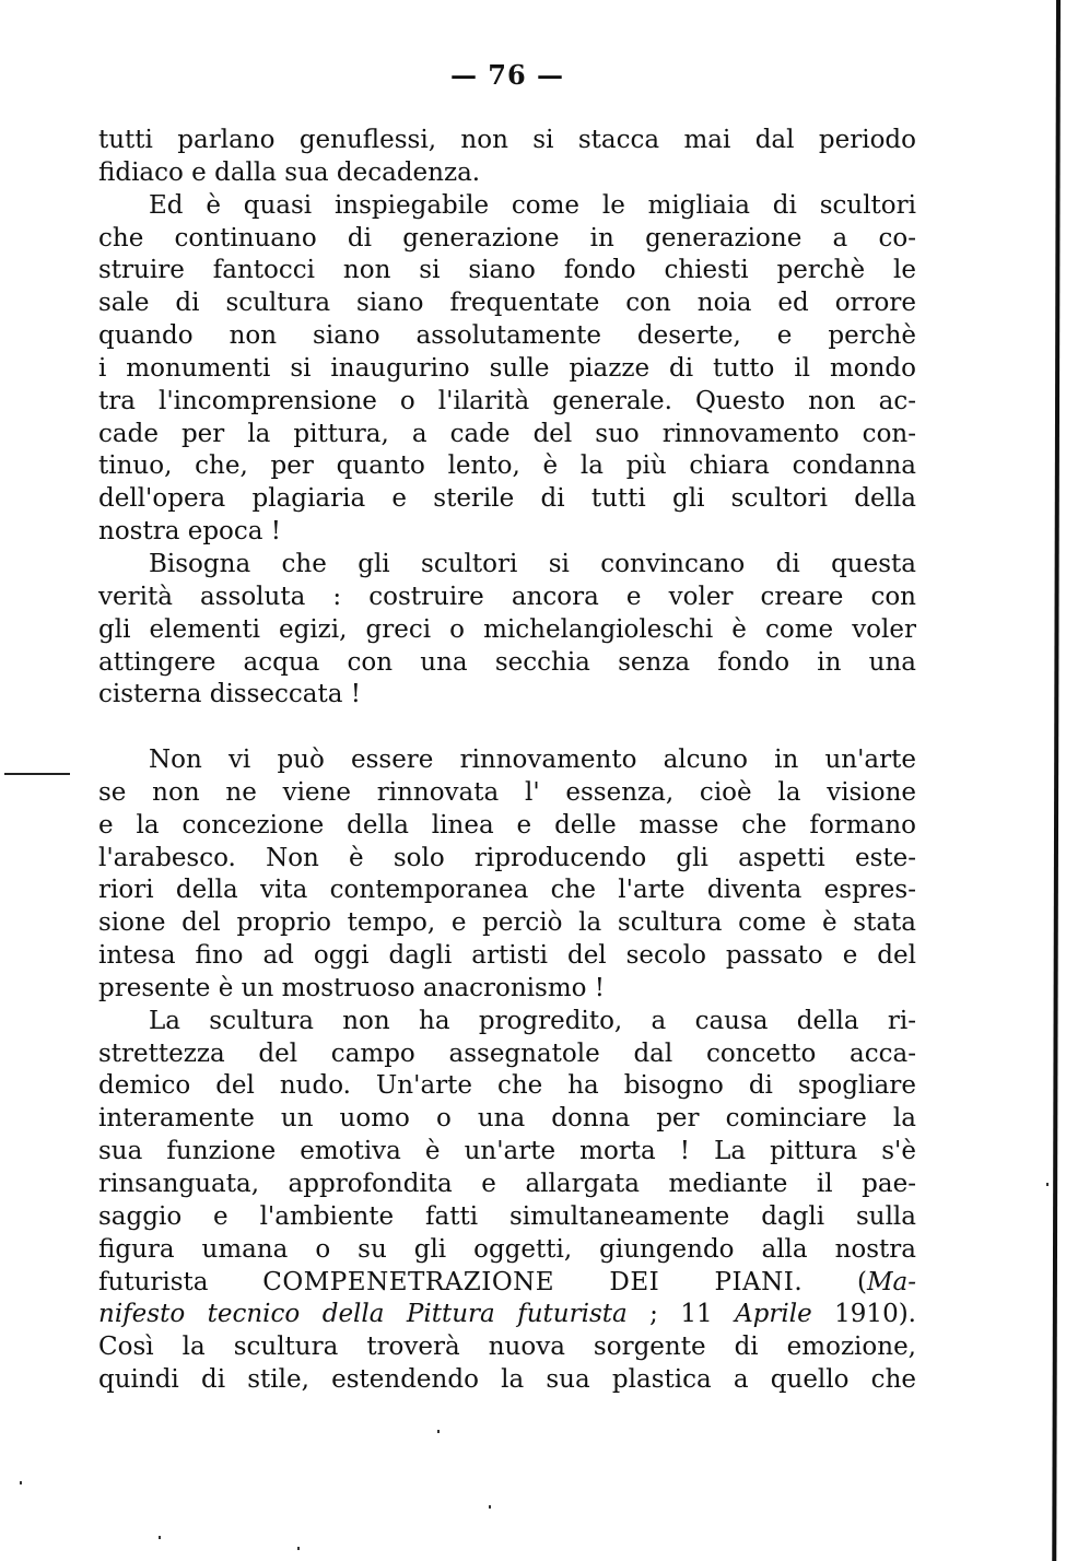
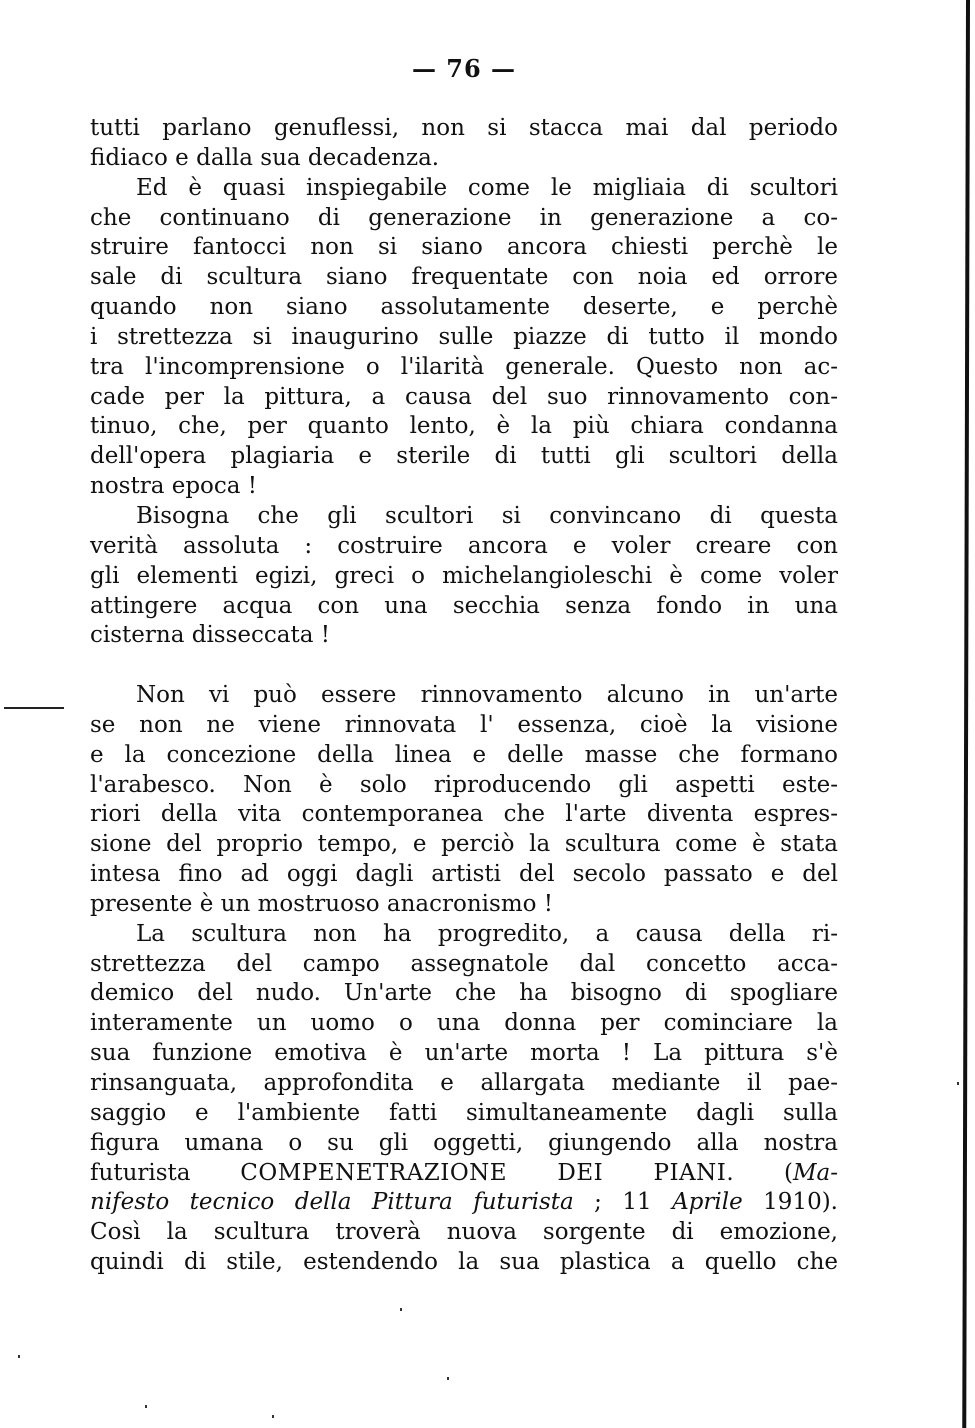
  — 76 —
  tutti parlano genuflessi, non si stacca mai dal periodo
  fidiaco e dalla sua decadenza.
  Ed è quasi inspiegabile come le migliaia di scultori
  che continuano di generazione in generazione a co-
- struire fantocci non si siano fondo chiesti perchè le
+ struire fantocci non si siano ancora chiesti perchè le
  sale di scultura siano frequentate con noia ed orrore
  quando non siano assolutamente deserte, e perchè
- i monumenti si inaugurino sulle piazze di tutto il mondo
+ i strettezza si inaugurino sulle piazze di tutto il mondo
  tra l'incomprensione o l'ilarità generale. Questo non ac-
- cade per la pittura, a cade del suo rinnovamento con-
+ cade per la pittura, a causa del suo rinnovamento con-
  tinuo, che, per quanto lento, è la più chiara condanna
  dell'opera plagiaria e sterile di tutti gli scultori della
  nostra epoca !
  Bisogna che gli scultori si convincano di questa
  verità assoluta : costruire ancora e voler creare con
  gli elementi egizi, greci o michelangioleschi è come voler
  attingere acqua con una secchia senza fondo in una
  cisterna disseccata !
  Non vi può essere rinnovamento alcuno in un'arte
  se non ne viene rinnovata l' essenza, cioè la visione
  e la concezione della linea e delle masse che formano
  l'arabesco. Non è solo riproducendo gli aspetti este-
  riori della vita contemporanea che l'arte diventa espres-
  sione del proprio tempo, e perciò la scultura come è stata
  intesa fino ad oggi dagli artisti del secolo passato e del
  presente è un mostruoso anacronismo !
  La scultura non ha progredito, a causa della ri-
  strettezza del campo assegnatole dal concetto acca-
  demico del nudo. Un'arte che ha bisogno di spogliare
  interamente un uomo o una donna per cominciare la
  sua funzione emotiva è un'arte morta ! La pittura s'è
  rinsanguata, approfondita e allargata mediante il pae-
  saggio e l'ambiente fatti simultaneamente dagli sulla
  figura umana o su gli oggetti, giungendo alla nostra
  futurista COMPENETRAZIONE DEI PIANI. (Ma-
  nifesto tecnico della Pittura futurista ; 11 Aprile 1910).
  Così la scultura troverà nuova sorgente di emozione,
  quindi di stile, estendendo la sua plastica a quello che
